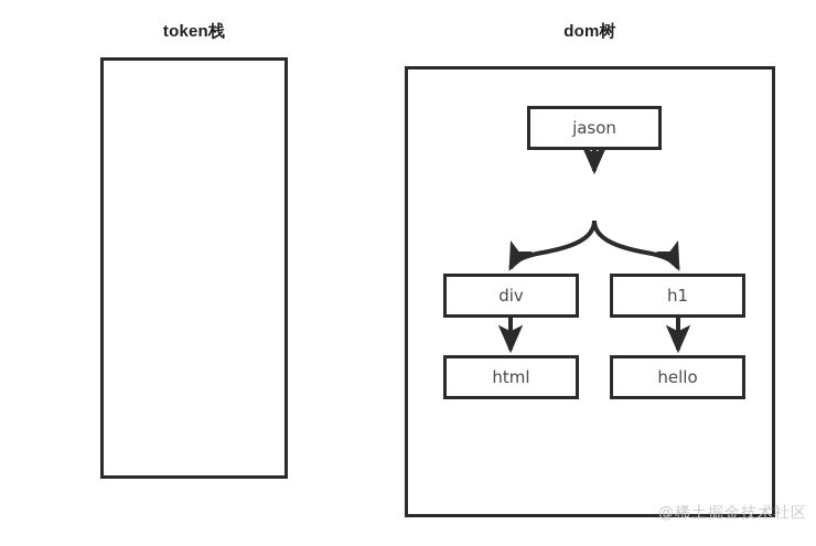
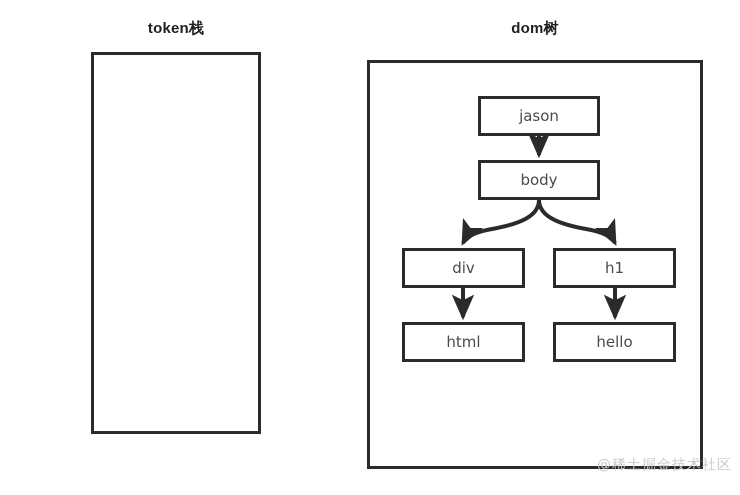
  token栈
  dom树
  jason
+ body
  div
  h1
  html
  hello
  @稀土掘金技术社区
